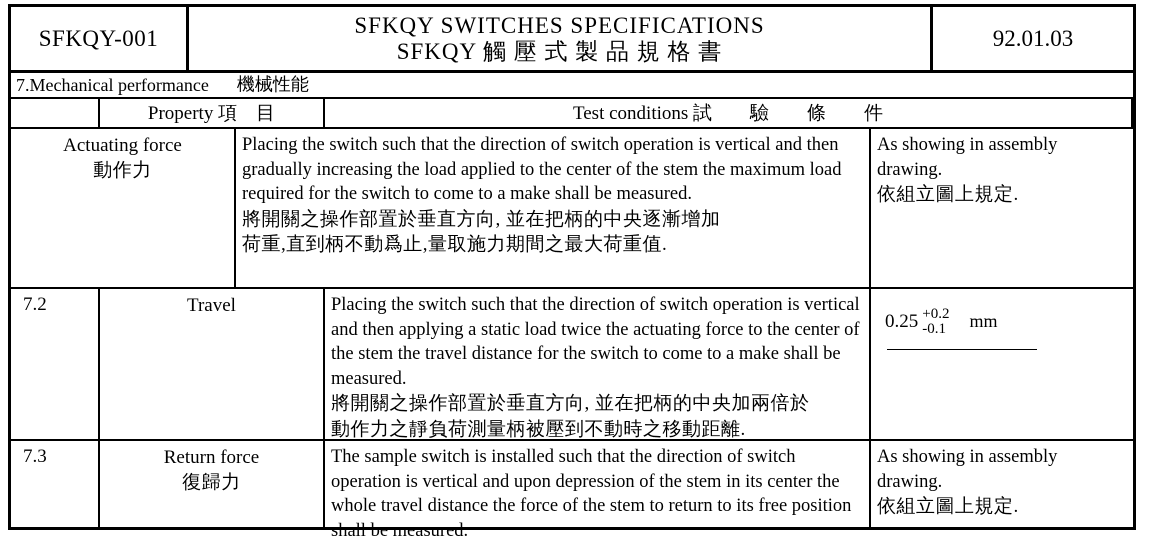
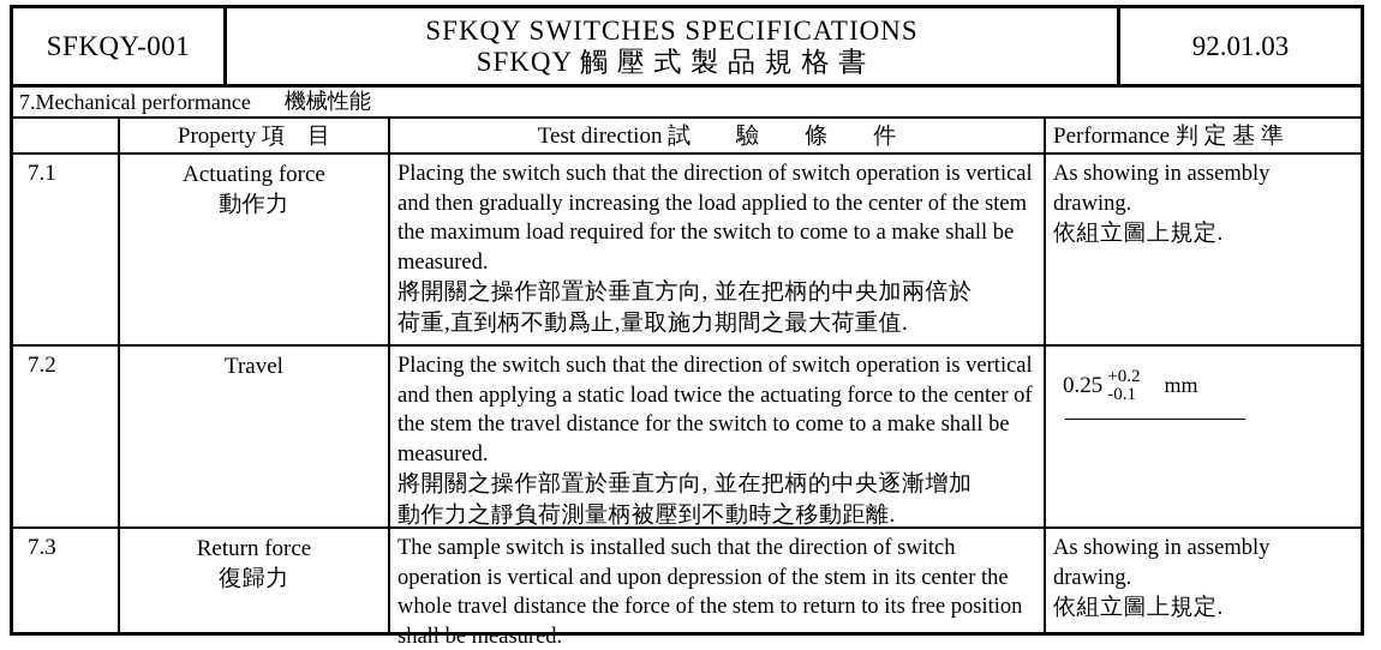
  SFKQY-001
  SFKQY SWITCHES SPECIFICATIONS
  SFKQY 觸 壓 式 製 品 規 格 書
  92.01.03
  7.Mechanical performance
  機械性能
  Property 項 目
- Test conditions 試 驗 條 件
+ Test direction 試 驗 條 件
+ Performance 判 定 基 準
+ 7.1
  Actuating force
  動作力
  Placing the switch such that the direction of switch operation is vertical and then gradually increasing the load applied to the center of the stem the maximum load required for the switch to come to a make shall be measured.
- 將開關之操作部置於垂直方向, 並在把柄的中央逐漸增加
+ 將開關之操作部置於垂直方向, 並在把柄的中央加兩倍於
  荷重,直到柄不動爲止,量取施力期間之最大荷重值.
  As showing in assembly
  drawing.
  依組立圖上規定.
  7.2
  Travel
  Placing the switch such that the direction of switch operation is vertical and then applying a static load twice the actuating force to the center of the stem the travel distance for the switch to come to a make shall be measured.
- 將開關之操作部置於垂直方向, 並在把柄的中央加兩倍於
+ 將開關之操作部置於垂直方向, 並在把柄的中央逐漸增加
  動作力之靜負荷測量柄被壓到不動時之移動距離.
  0.25
  +0.2
  -0.1
  mm
  7.3
  Return force
  復歸力
  The sample switch is installed such that the direction of switch operation is vertical and upon depression of the stem in its center the whole travel distance the force of the stem to return to its free position shall be measured.
  As showing in assembly
  drawing.
  依組立圖上規定.
